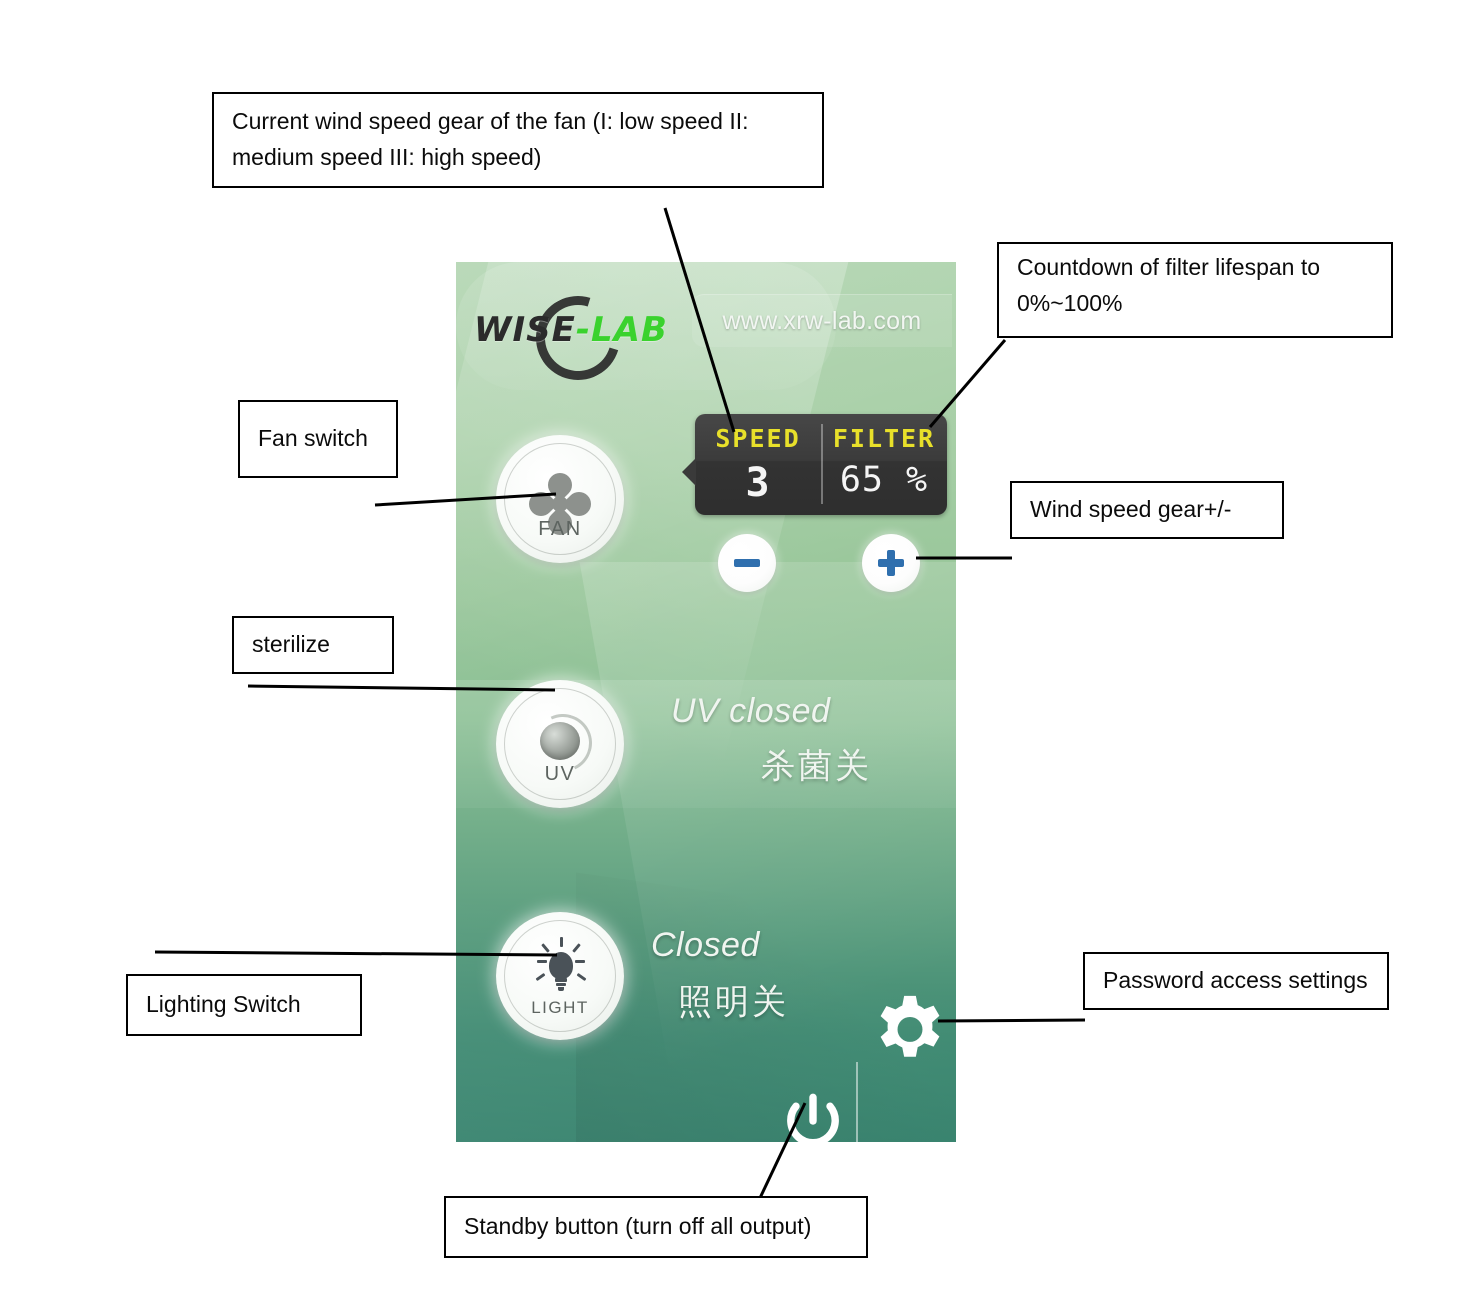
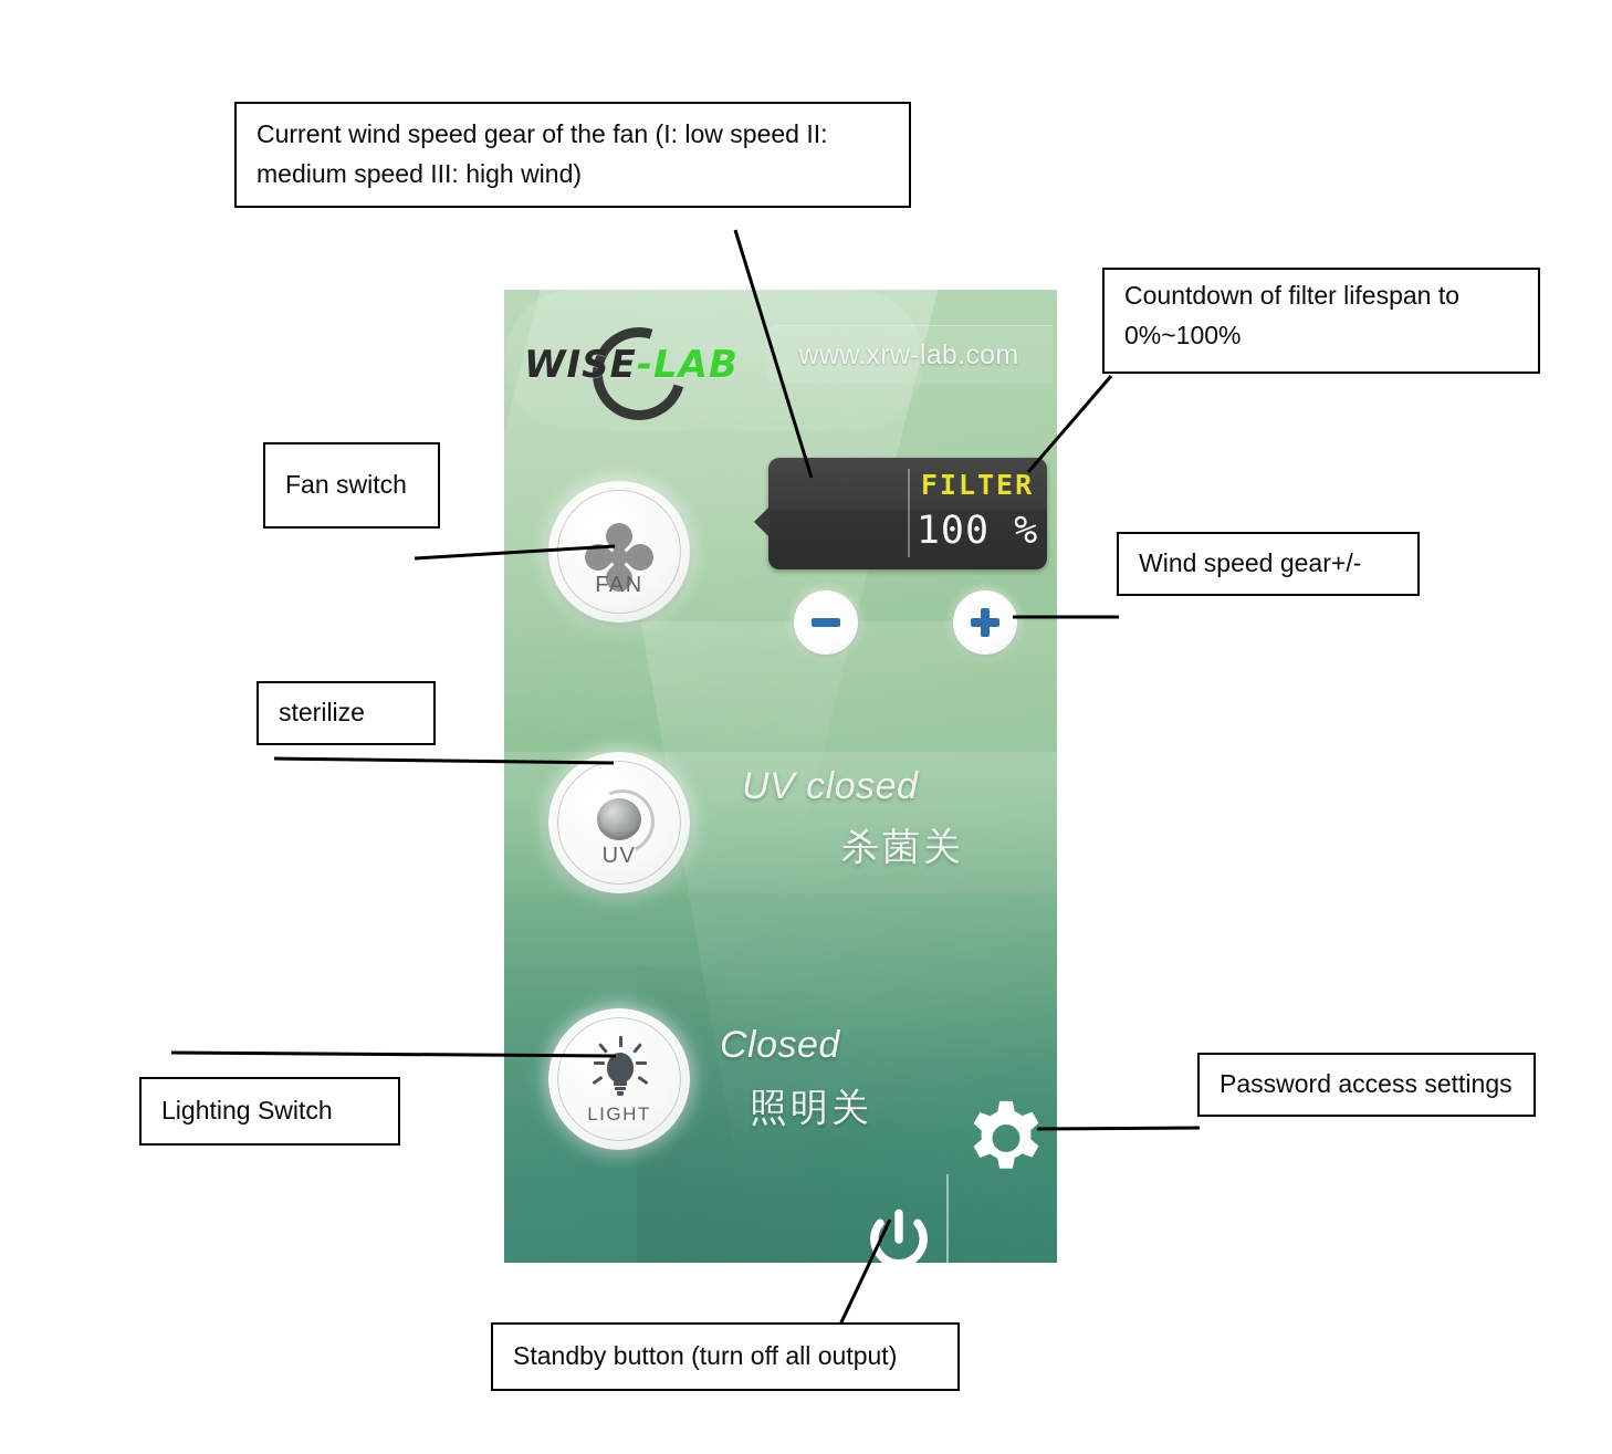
  WISE-LAB
  www.xrw-lab.com
- SPEED
- 3
  FILTER
- 65 %
+ 100 %
  FAN
  UV
  UV closed
  杀菌关
  LIGHT
  Closed
  照明关
- Current wind speed gear of the fan (I: low speed II: medium speed III: high speed)
+ Current wind speed gear of the fan (I: low speed II: medium speed III: high wind)
  Countdown of filter lifespan to
  0%~100%
  Fan switch
  Wind speed gear+/-
  sterilize
  Lighting Switch
  Password access settings
  Standby button (turn off all output)
